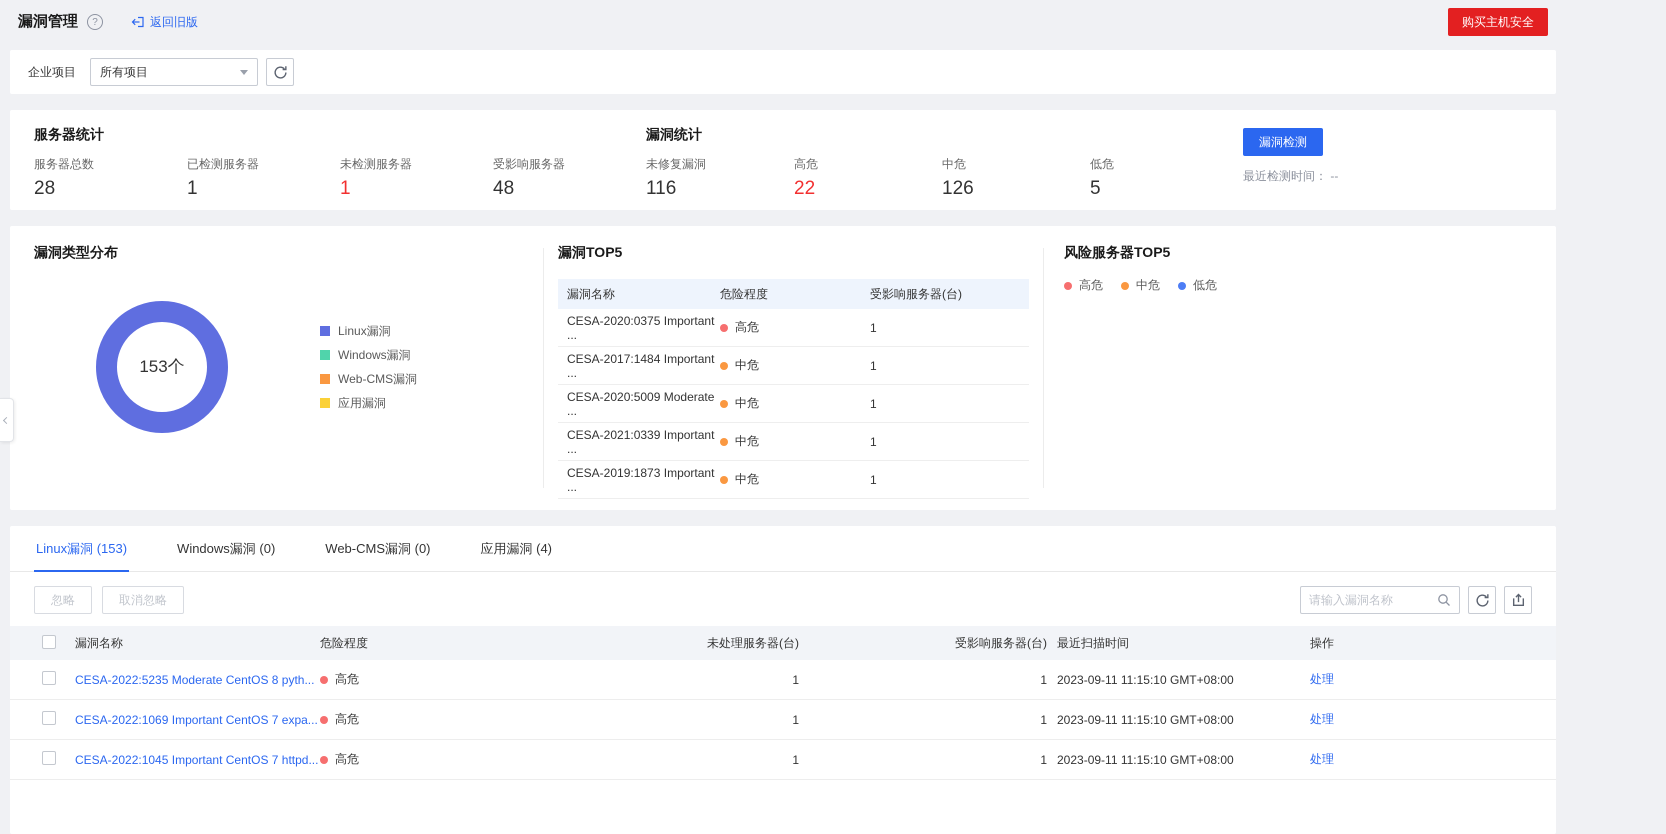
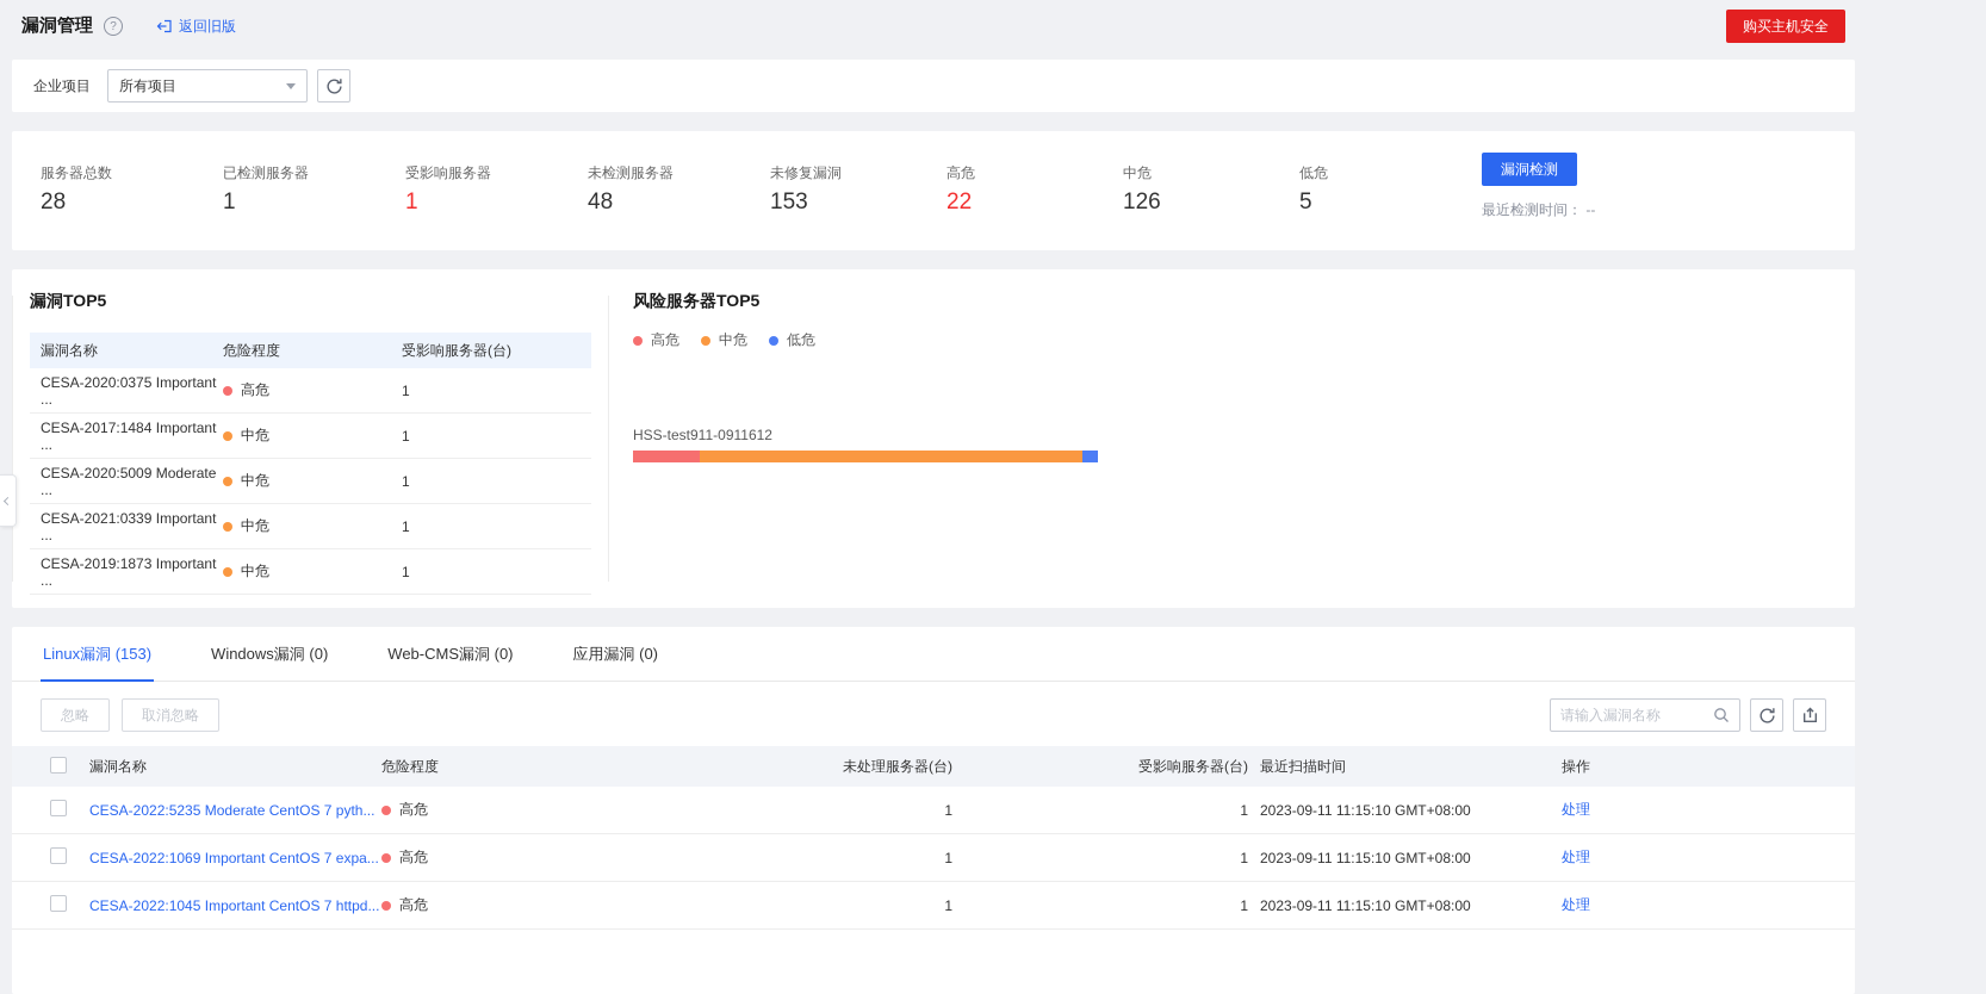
  漏洞管理
  ?
  返回旧版
  购买主机安全
  企业项目
  所有项目
- 服务器统计
  服务器总数
  28
  已检测服务器
  1
- 未检测服务器
+ 受影响服务器
  1
- 受影响服务器
+ 未检测服务器
  48
- 漏洞统计
  未修复漏洞
- 116
+ 153
  高危
  22
  中危
  126
  低危
  5
  漏洞检测
  最近检测时间： --
- 漏洞类型分布
- 153个
- Linux漏洞
- Windows漏洞
- Web-CMS漏洞
- 应用漏洞
  漏洞TOP5
  漏洞名称
  危险程度
  受影响服务器(台)
  CESA-2020:0375 Important ...
  高危
  1
  CESA-2017:1484 Important ...
  中危
  1
  CESA-2020:5009 Moderate ...
  中危
  1
  CESA-2021:0339 Important ...
  中危
  1
  CESA-2019:1873 Important ...
  中危
  1
  风险服务器TOP5
  高危
  中危
  低危
+ HSS-test911-0911612
  Linux漏洞 (153)
  Windows漏洞 (0)
  Web-CMS漏洞 (0)
- 应用漏洞 (4)
+ 应用漏洞 (0)
  忽略
  取消忽略
  请输入漏洞名称
  漏洞名称
  危险程度
  未处理服务器(台)
  受影响服务器(台)
  最近扫描时间
  操作
- CESA-2022:5235 Moderate CentOS 8 pyth...
+ CESA-2022:5235 Moderate CentOS 7 pyth...
  高危
  1
  1
  2023-09-11 11:15:10 GMT+08:00
  处理
  CESA-2022:1069 Important CentOS 7 expa...
  高危
  1
  1
  2023-09-11 11:15:10 GMT+08:00
  处理
  CESA-2022:1045 Important CentOS 7 httpd...
  高危
  1
  1
  2023-09-11 11:15:10 GMT+08:00
  处理
